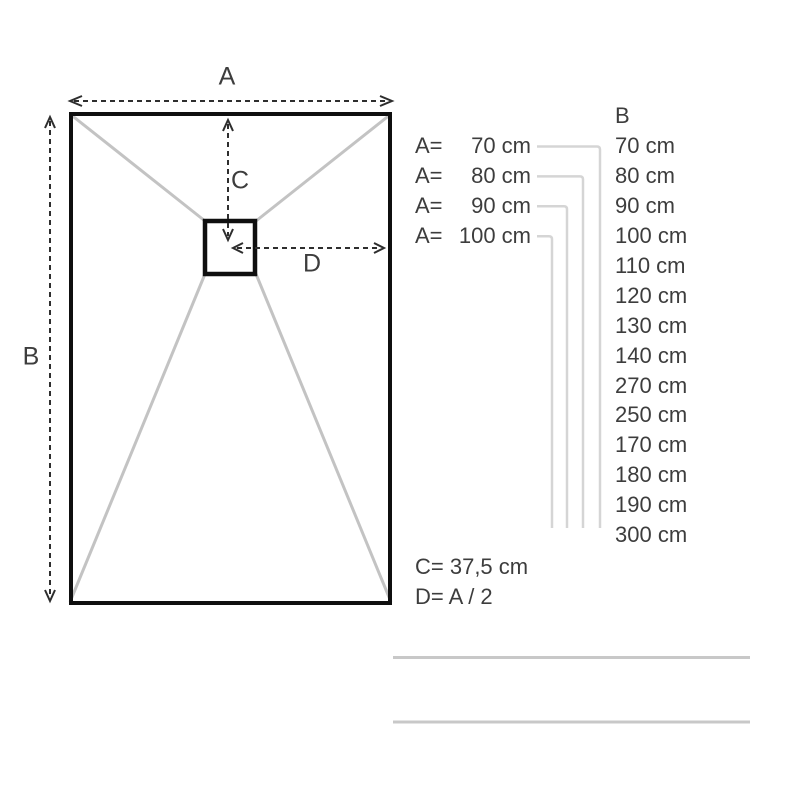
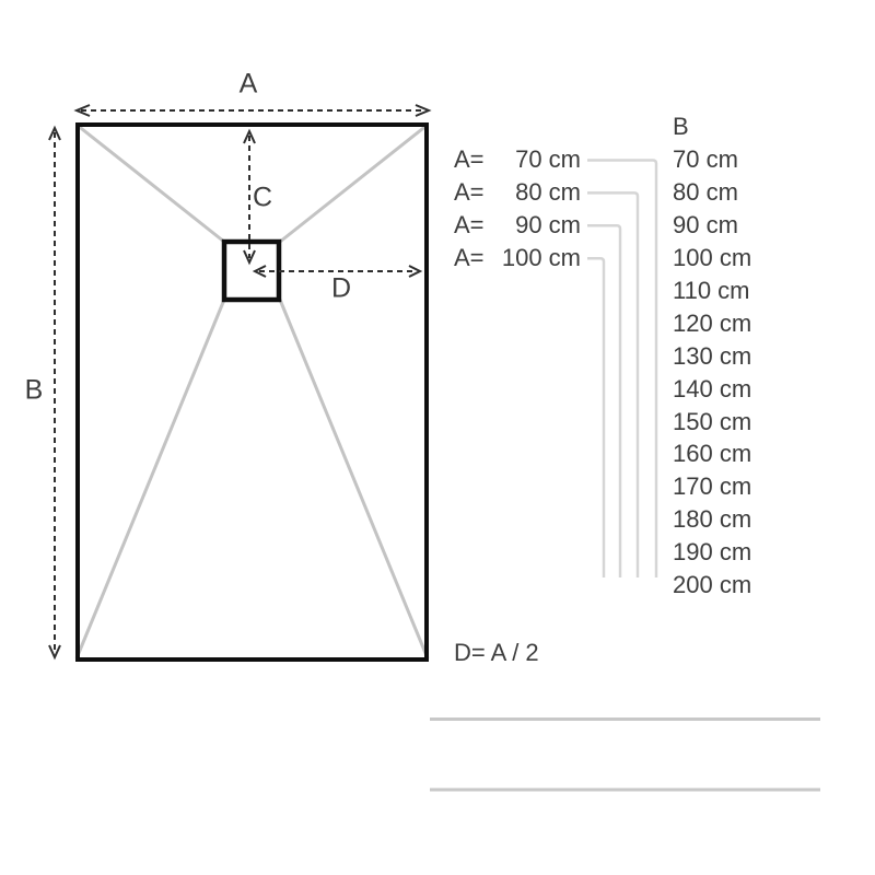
  A
  B
  C
  D
  A=
  70 cm
  A=
  80 cm
  A=
  90 cm
  A=
  100 cm
  B
  70 cm
  80 cm
  90 cm
  100 cm
  110 cm
  120 cm
  130 cm
  140 cm
- 270 cm
+ 150 cm
- 250 cm
+ 160 cm
  170 cm
  180 cm
  190 cm
- 300 cm
+ 200 cm
- C= 37,5 cm
  D= A / 2
